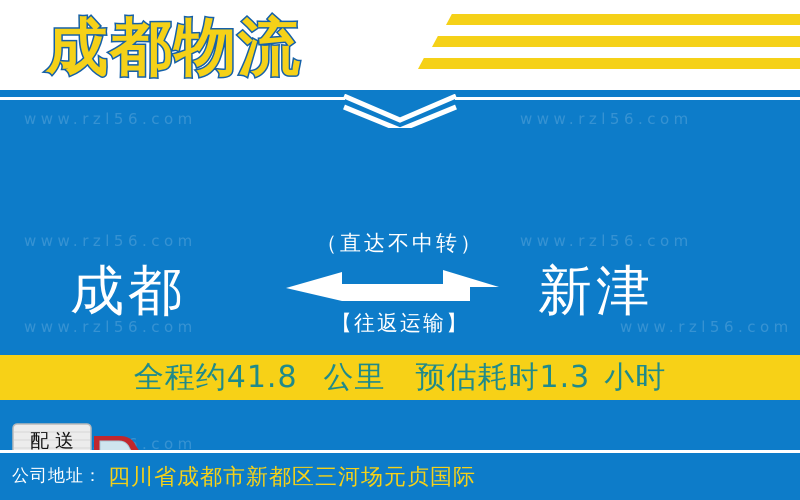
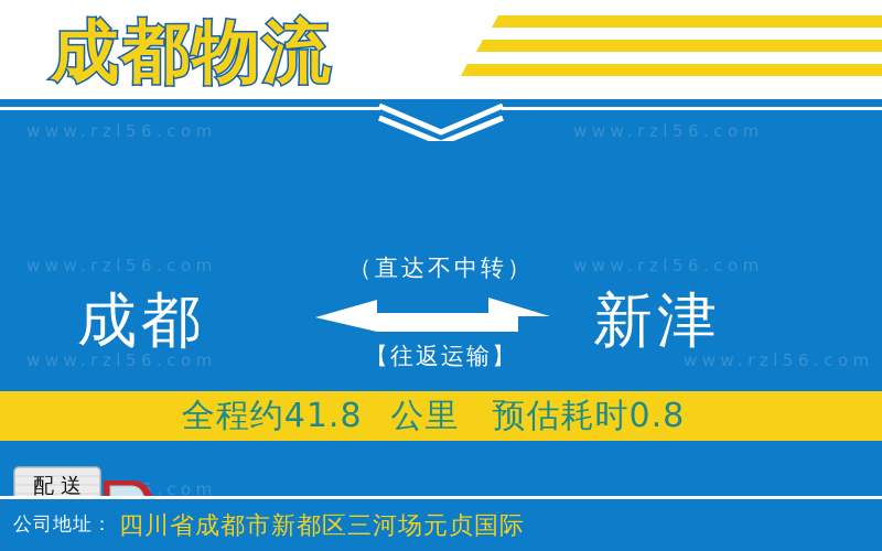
  成都物流
  www.rzl56.com
  www.rzl56.com
  www.rzl56.com
  www.rzl56.com
  www.rzl56.com
  www.rzl56.com
  成都
  新津
  （直达不中转）
  【往返运输】
  全程约
  41.8
  公里
  预估耗时
- 1.3
+ 0.8
- 小时
  配 送
  公司地址：
  四川省成都市新都区三河场元贞国际
